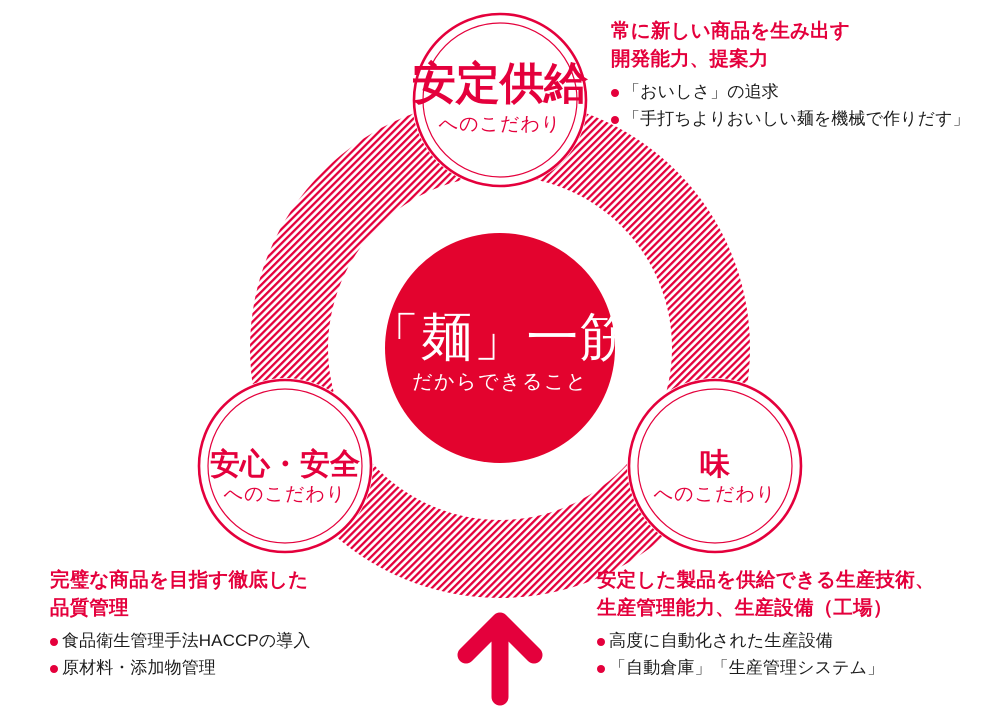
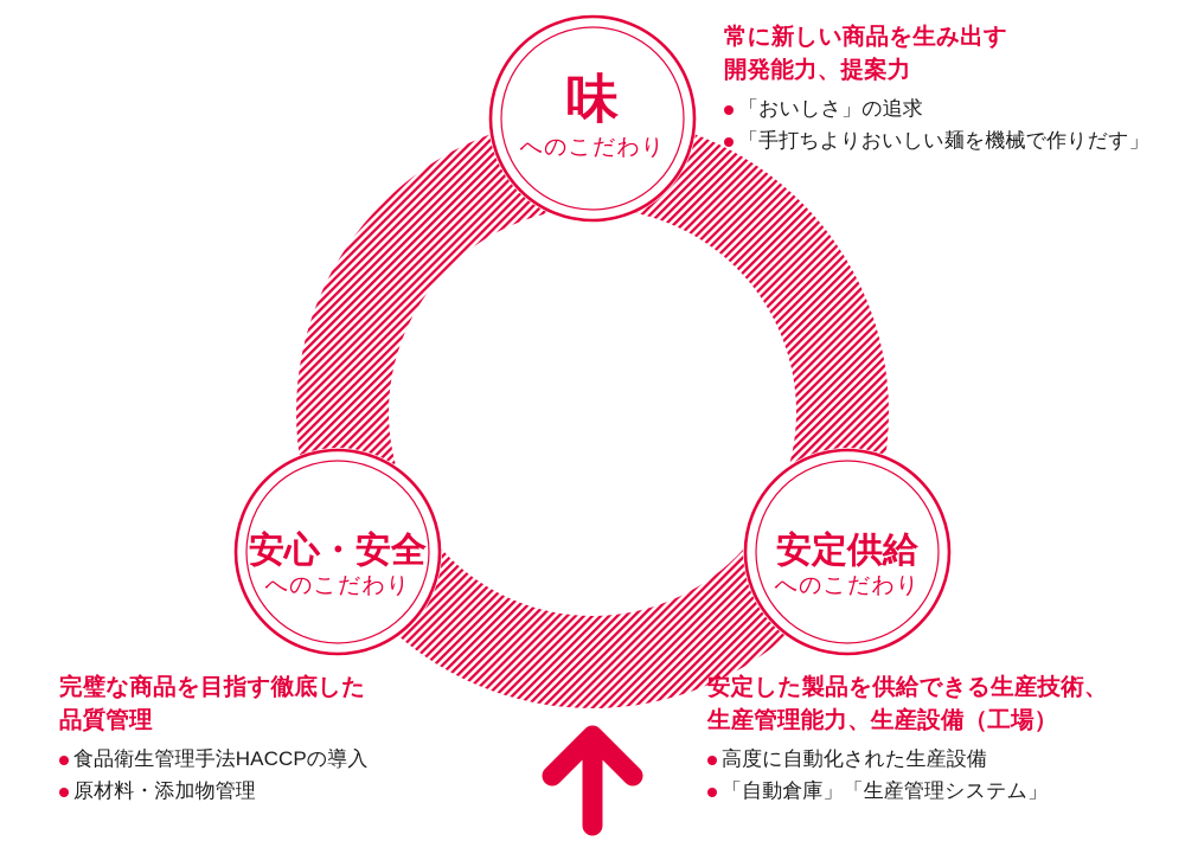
- 「麺」一筋
- だからできること
- 安定供給
+ 味
  へのこだわり
  安心・安全
  へのこだわり
- 味
+ 安定供給
  へのこだわり
  常に新しい商品を生み出す
  開発能力、提案力
  「おいしさ」の追求
  「手打ちよりおいしい麺を機械で作りだす」
  完璧な商品を目指す徹底した
  品質管理
  食品衛生管理手法HACCPの導入
  原材料・添加物管理
  安定した製品を供給できる生産技術、
  生産管理能力、生産設備（工場）
  高度に自動化された生産設備
  「自動倉庫」「生産管理システム」
